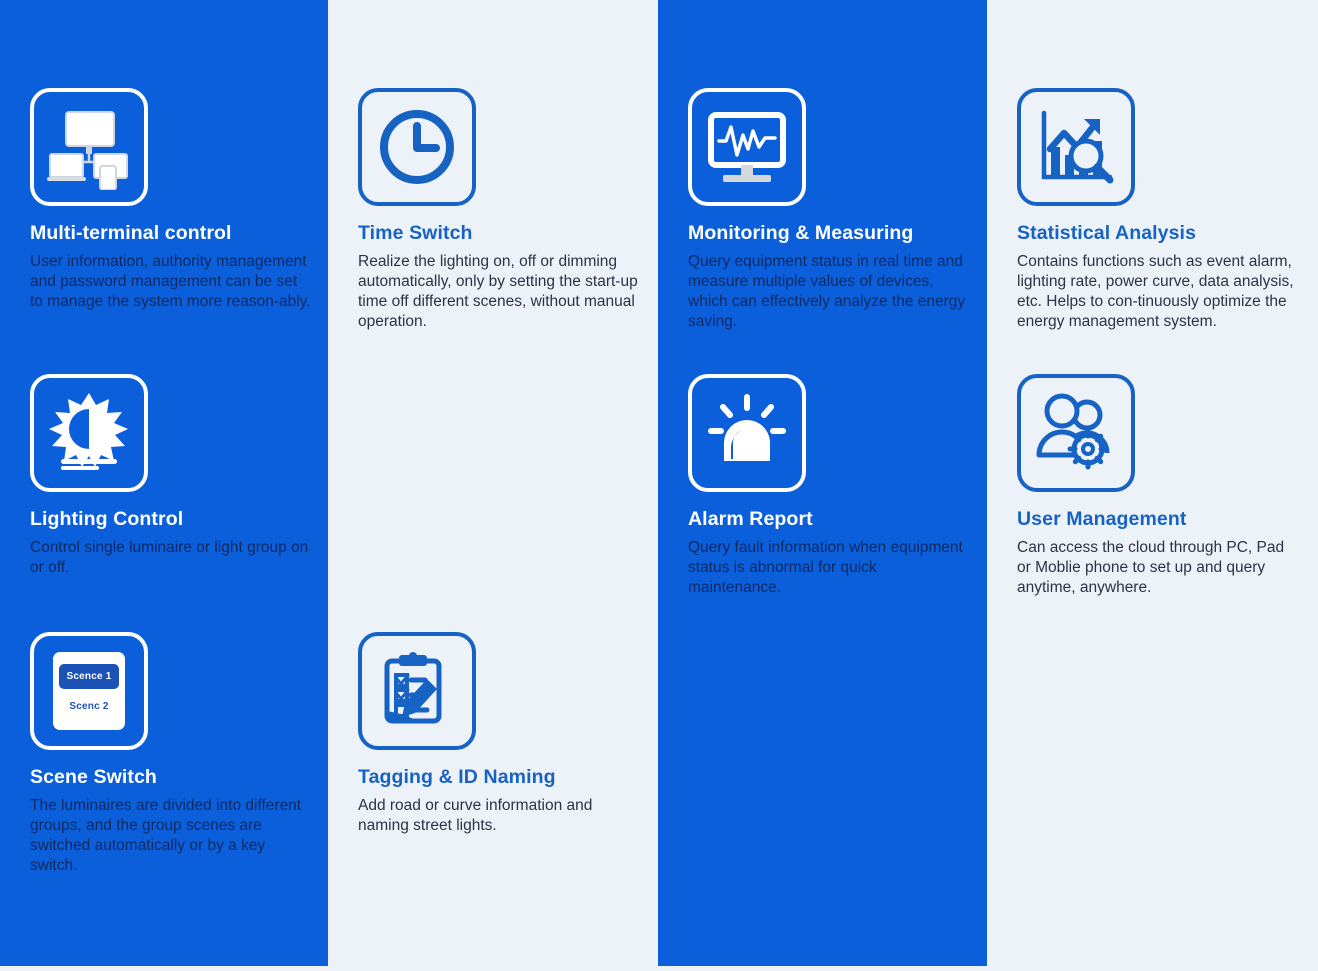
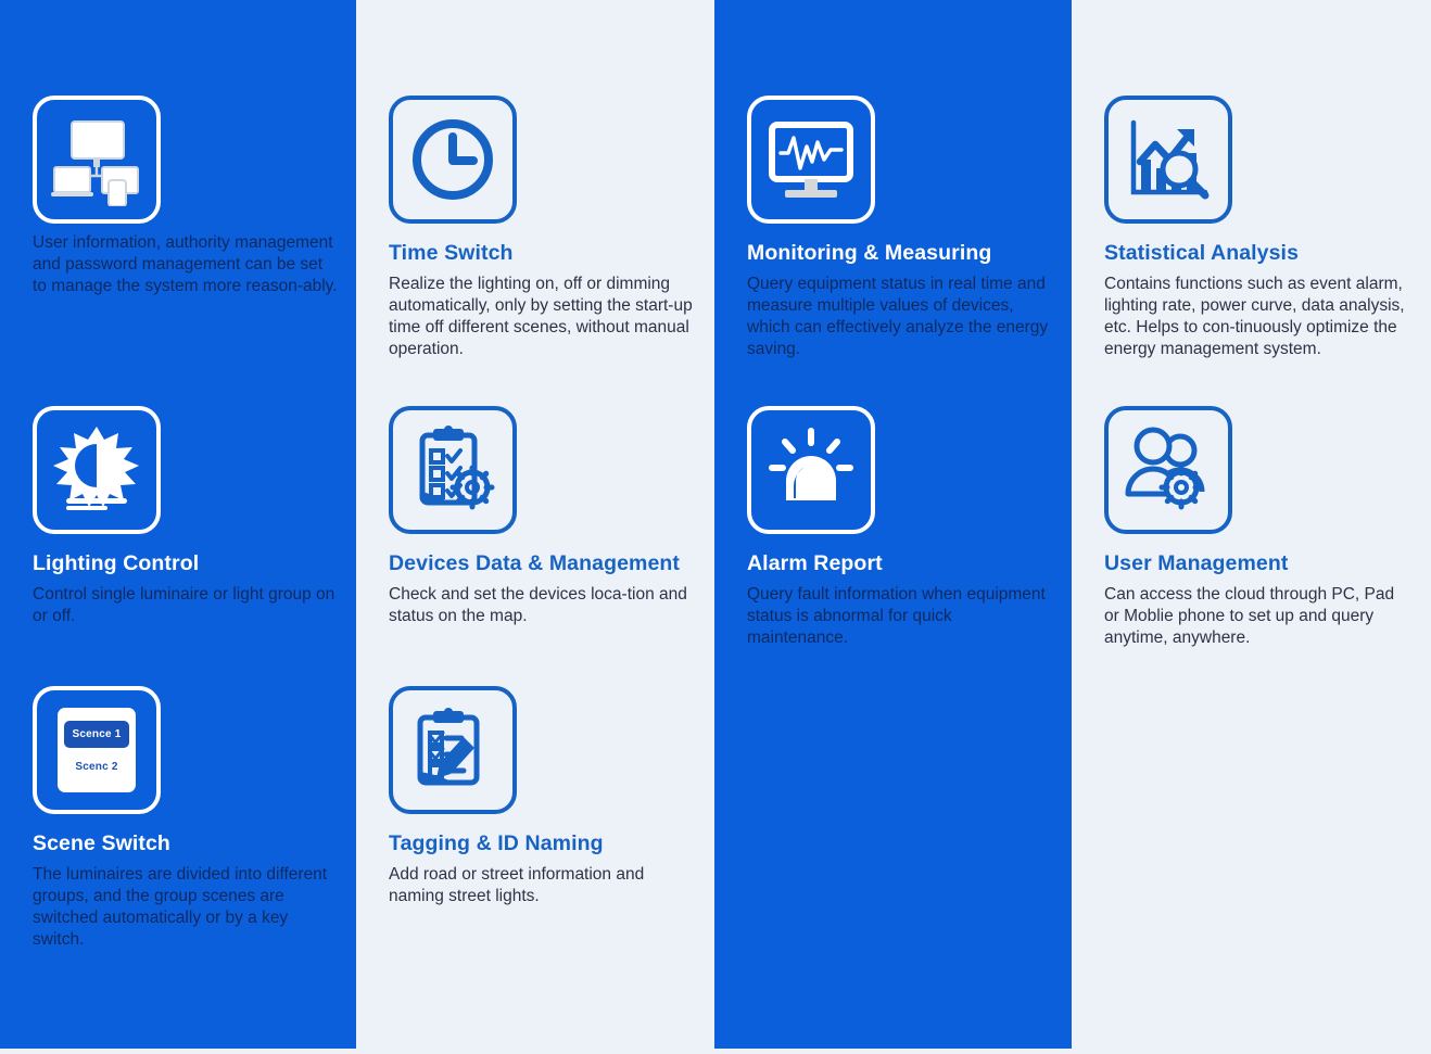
- Multi-terminal control
  User information, authority management and password management can be set to manage the system more reason-ably.
  Lighting Control
  Control single luminaire or light group on or off.
  Scence 1
  Scenc 2
  Scene Switch
  The luminaires are divided into different groups, and the group scenes are switched automatically or by a key switch.
  Time Switch
  Realize the lighting on, off or dimming automatically, only by setting the start-up time off different scenes, without manual operation.
+ Devices Data & Management
+ Check and set the devices loca-tion and status on the map.
  Tagging & ID Naming
- Add road or curve information and naming street lights.
+ Add road or street information and naming street lights.
  Monitoring & Measuring
  Query equipment status in real time and measure multiple values of devices, which can effectively analyze the energy saving.
  Alarm Report
  Query fault information when equipment status is abnormal for quick maintenance.
  Statistical Analysis
  Contains functions such as event alarm, lighting rate, power curve, data analysis, etc. Helps to con-tinuously optimize the energy management system.
  User Management
  Can access the cloud through PC, Pad or Moblie phone to set up and query anytime, anywhere.
